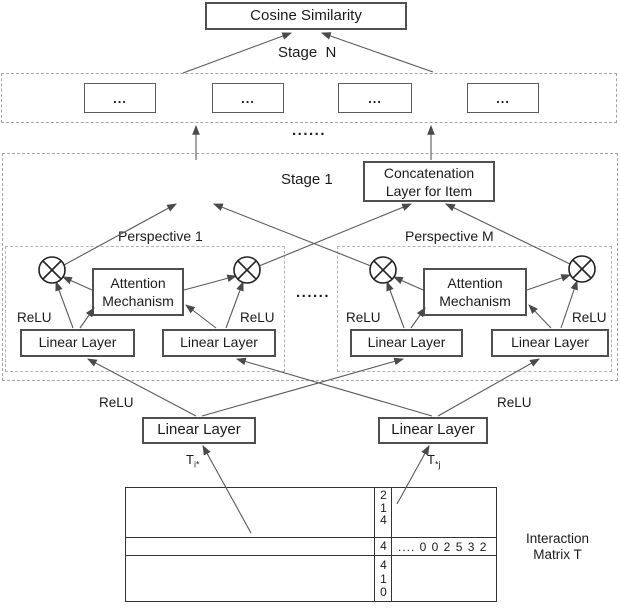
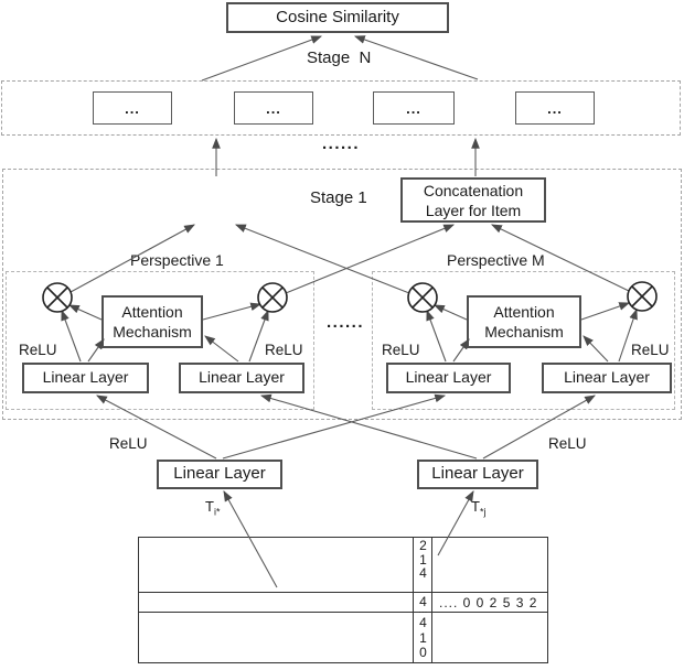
  Cosine Similarity
  Stage N
  ...
  ...
  ...
  ...
  ......
  Stage 1
  Concatenation Layer for Item
  Perspective 1
  Perspective M
  ......
  Attention Mechanism
  ReLU
  ReLU
  Linear Layer
  Linear Layer
  Attention Mechanism
  ReLU
  ReLU
  Linear Layer
  Linear Layer
  ReLU
  ReLU
  Linear Layer
  Linear Layer
  Ti*
  T*j
  .... 0 0 2 5 3 2
  2
  1
  4
  4
  ...
  4
  1
  0
- Interaction Matrix T
